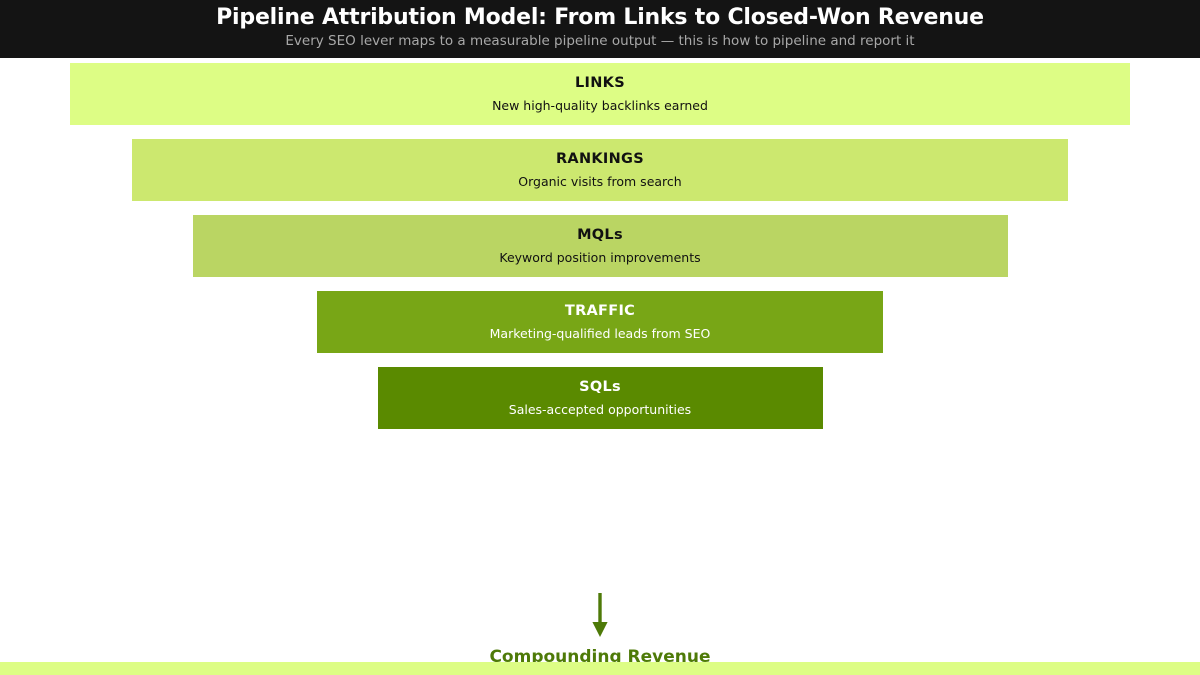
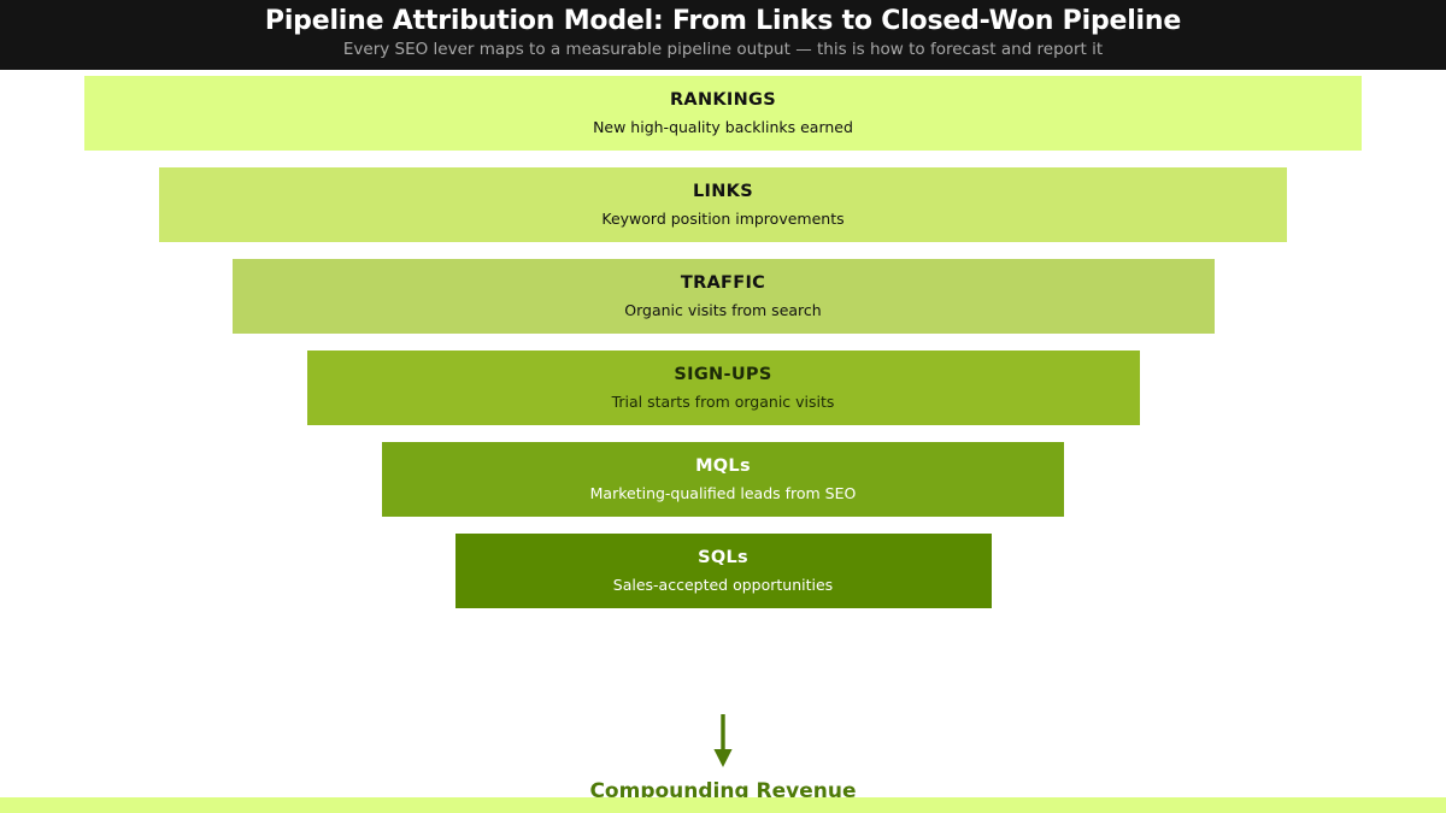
- Pipeline Attribution Model: From Links to Closed-Won Revenue
+ Pipeline Attribution Model: From Links to Closed-Won Pipeline
- Every SEO lever maps to a measurable pipeline output — this is how to pipeline and report it
+ Every SEO lever maps to a measurable pipeline output — this is how to forecast and report it
- LINKS
+ RANKINGS
  New high-quality backlinks earned
- RANKINGS
+ LINKS
- Organic visits from search
+ Keyword position improvements
- MQLs
+ TRAFFIC
- Keyword position improvements
+ Organic visits from search
+ SIGN-UPS
+ Trial starts from organic visits
- TRAFFIC
+ MQLs
  Marketing-qualified leads from SEO
  SQLs
  Sales-accepted opportunities
  Compounding Revenue
